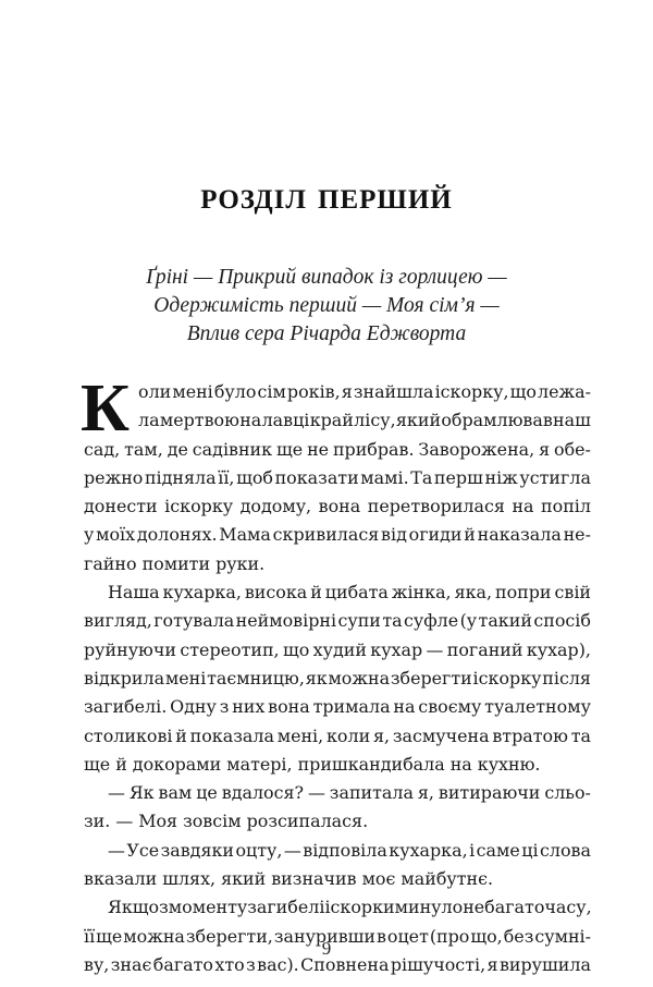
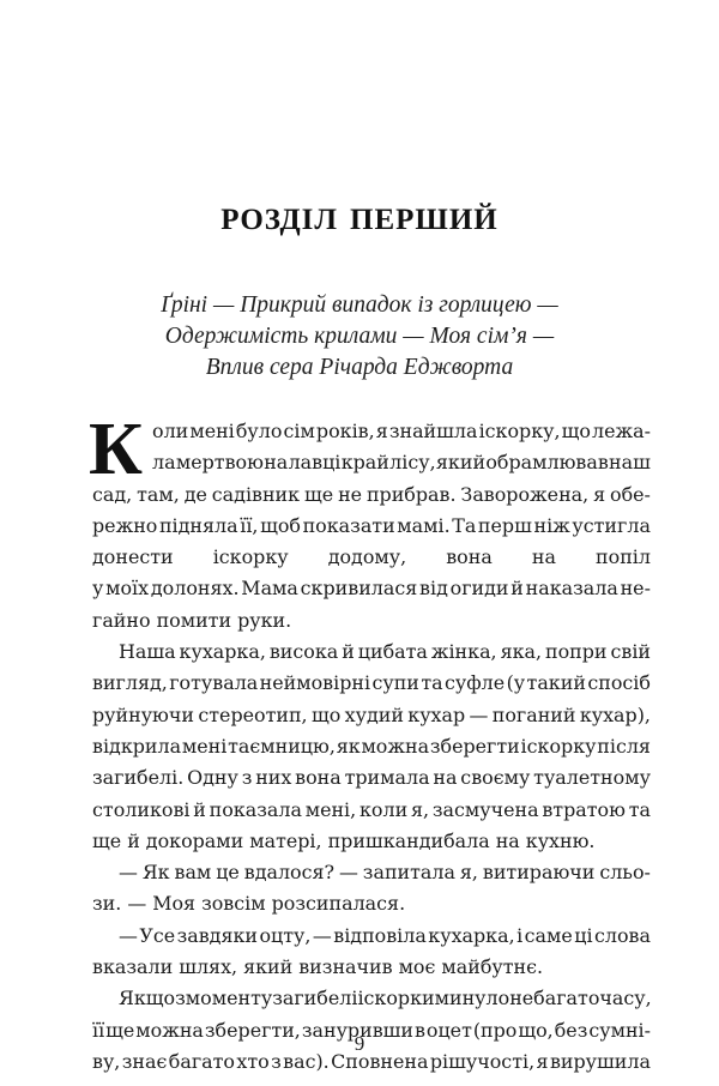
  розділ перший
  Ґріні — Прикрий випадок із горлицею —
- Одержимість перший — Моя сім’я —
+ Одержимість крилами — Моя сім’я —
  Вплив сера Річарда Еджворта
  К
  оли
  мені
  було
  сім
  років,
  я
  знайшла
  іскорку,
  що
  лежа-
  ла
  мертвою
  на
  лавці
  край
  лісу,
  який
  обрамлював
  наш
  сад,
  там,
  де
  садівник
  ще
  не
  прибрав.
  Заворожена,
  я
  обе-
  режно
  підняла
  її,
  щоб
  показати
  мамі.
  Та
  перш
  ніж
  устигла
  донести
  іскорку
  додому,
  вона
- перетворилася
  на
  попіл
  у
  моїх
  долонях.
  Мама
  скривилася
  від
  огиди
  й
  наказала
  не-
  гайно
  помити
  руки.
  Наша
  кухарка,
  висока
  й
  цибата
  жінка,
  яка,
  попри
  свій
  вигляд,
  готувала
  неймовірні
  супи
  та
  суфле
  (у
  такий
  спосіб
  руйнуючи
  стереотип,
  що
  худий
  кухар
  —
  поганий
  кухар),
  відкрила
  мені
  таємницю,
  як
  можна
  зберегти
  іскорку
  після
  загибелі.
  Одну
  з
  них
  вона
  тримала
  на
  своєму
  туалетному
  столикові
  й
  показала
  мені,
  коли
  я,
  засмучена
  втратою
  та
  ще
  й
  докорами
  матері,
  пришкандибала
  на
  кухню.
  —
  Як
  вам
  це
  вдалося?
  —
  запитала
  я,
  витираючи
  сльо-
  зи.
  —
  Моя
  зовсім
  розсипалася.
  —
  Усе
  завдяки
  оцту,
  —
  відповіла
  кухарка,
  і
  саме
  ці
  слова
  вказали
  шлях,
  який
  визначив
  моє
  майбутнє.
  Якщо
  з
  моменту
  загибелі
  іскорки
  минуло
  небагато
  часу,
  її
  ще
  можна
  зберегти,
  зануривши
  в
  оцет
  (про
  що,
  без
  сумні-
  ву,
  знає
  багато
  хто
  з
  вас).
  Сповнена
  рішучості,
  я
  вирушила
  9
